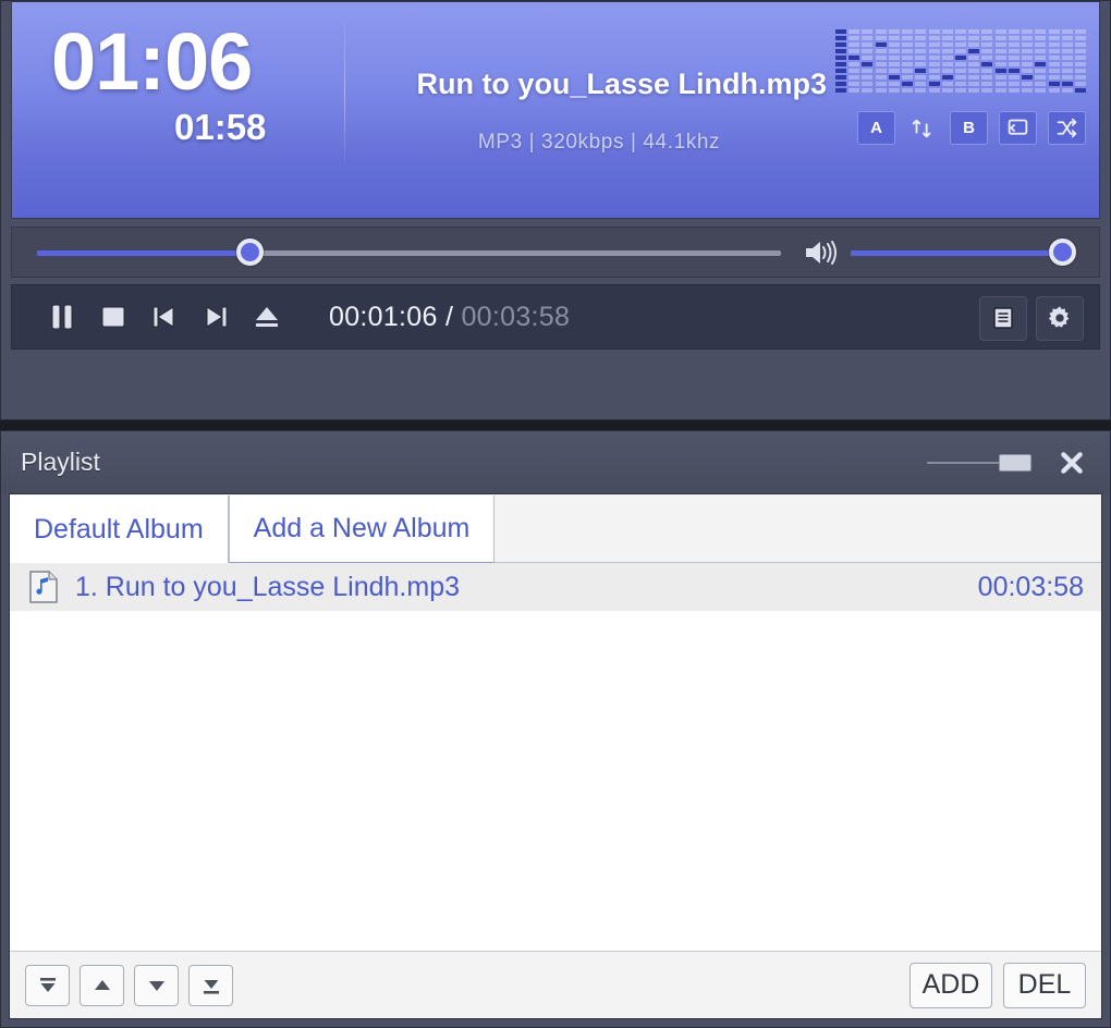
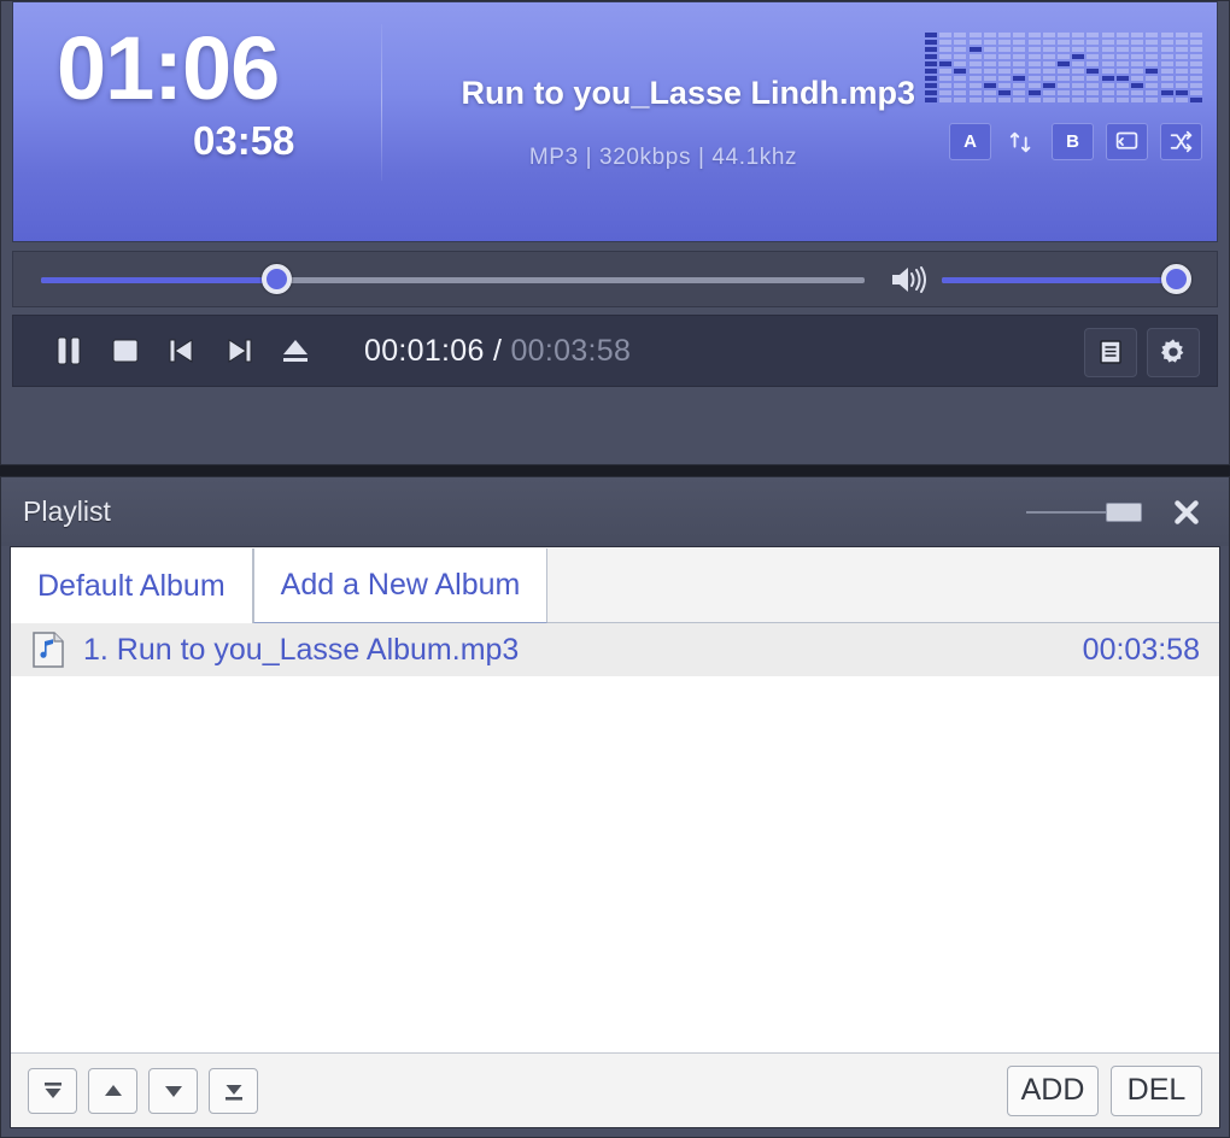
  01:06
- 01:58
+ 03:58
  Run to you_Lasse Lindh.mp3
  MP3 | 320kbps | 44.1khz
  A
  B
  00:01:06 / 00:03:58
  Playlist
  Default Album
  Add a New Album
- 1. Run to you_Lasse Lindh.mp3
+ 1. Run to you_Lasse Album.mp3
  00:03:58
  ADD
  DEL
